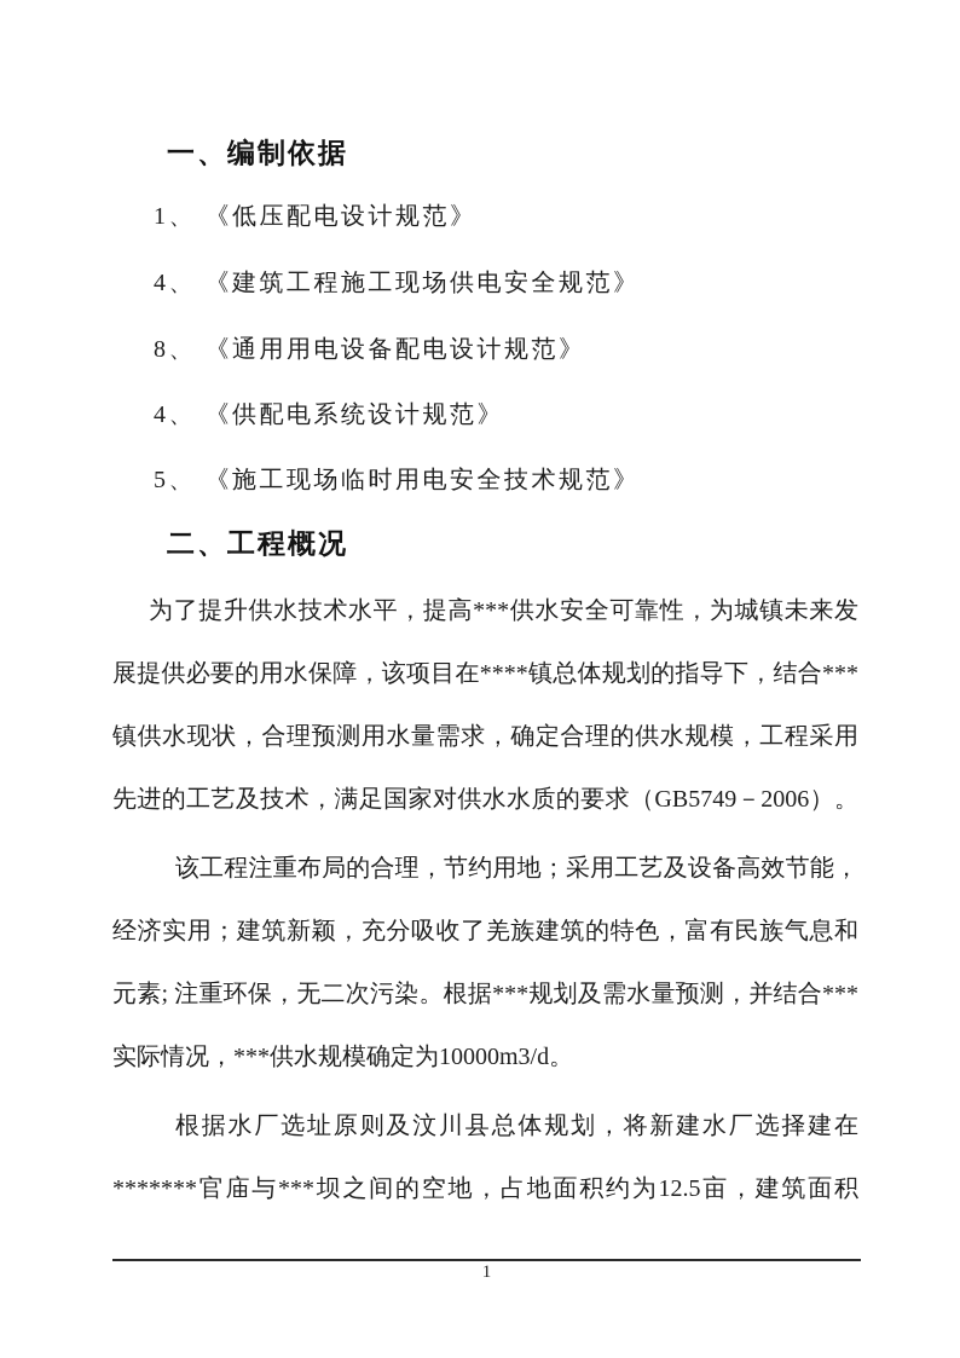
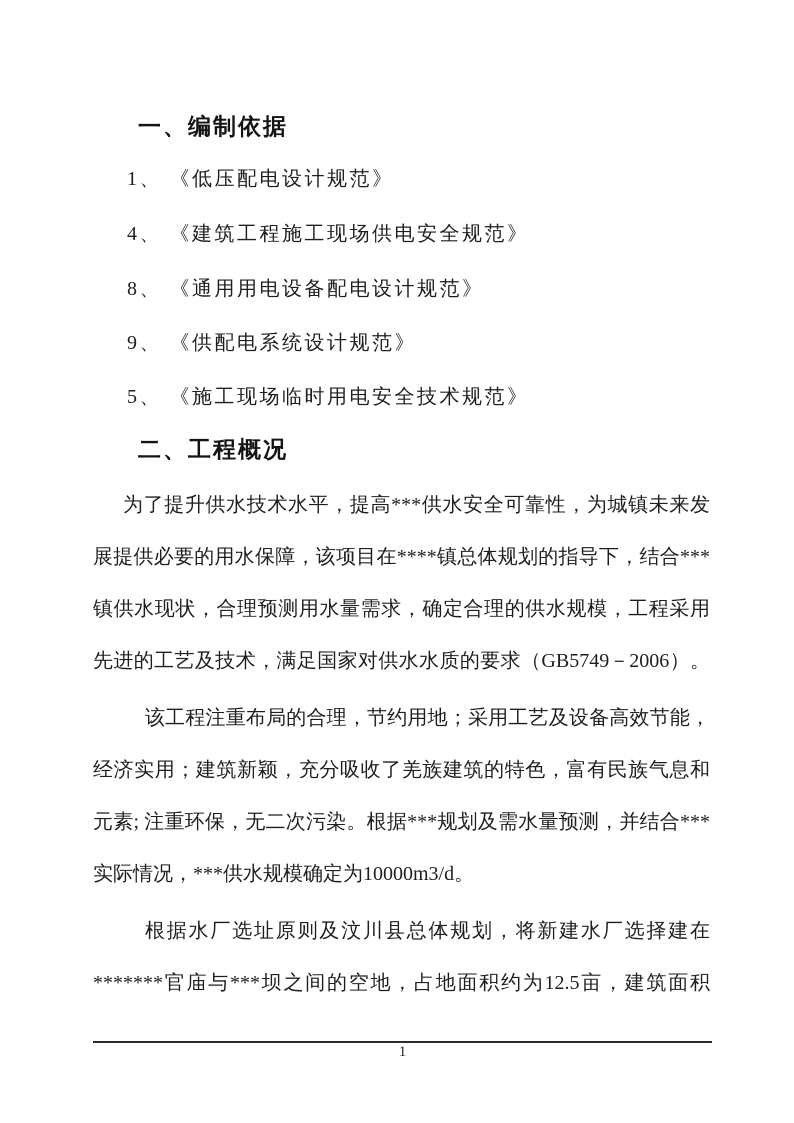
  一、编制依据
  1、 《低压配电设计规范》
  4、 《建筑工程施工现场供电安全规范》
  8、 《通用用电设备配电设计规范》
- 4、 《供配电系统设计规范》
+ 9、 《供配电系统设计规范》
  5、 《施工现场临时用电安全技术规范》
  二、工程概况
  为了提升供水技术水平，提高***供水安全可靠性，为城镇未来发
  展提供必要的用水保障，该项目在****镇总体规划的指导下，结合***
  镇供水现状，合理预测用水量需求，确定合理的供水规模，工程采用
  先进的工艺及技术，满足国家对供水水质的要求（GB5749－2006）。
  该工程注重布局的合理，节约用地；采用工艺及设备高效节能，
  经济实用；建筑新颖，充分吸收了羌族建筑的特色，富有民族气息和
  元素; 注重环保，无二次污染。根据***规划及需水量预测，并结合***
  实际情况，***供水规模确定为10000m3/d。
  根据水厂选址原则及汶川县总体规划，将新建水厂选择建在
  *******官庙与***坝之间的空地，占地面积约为12.5亩，建筑面积
  1
